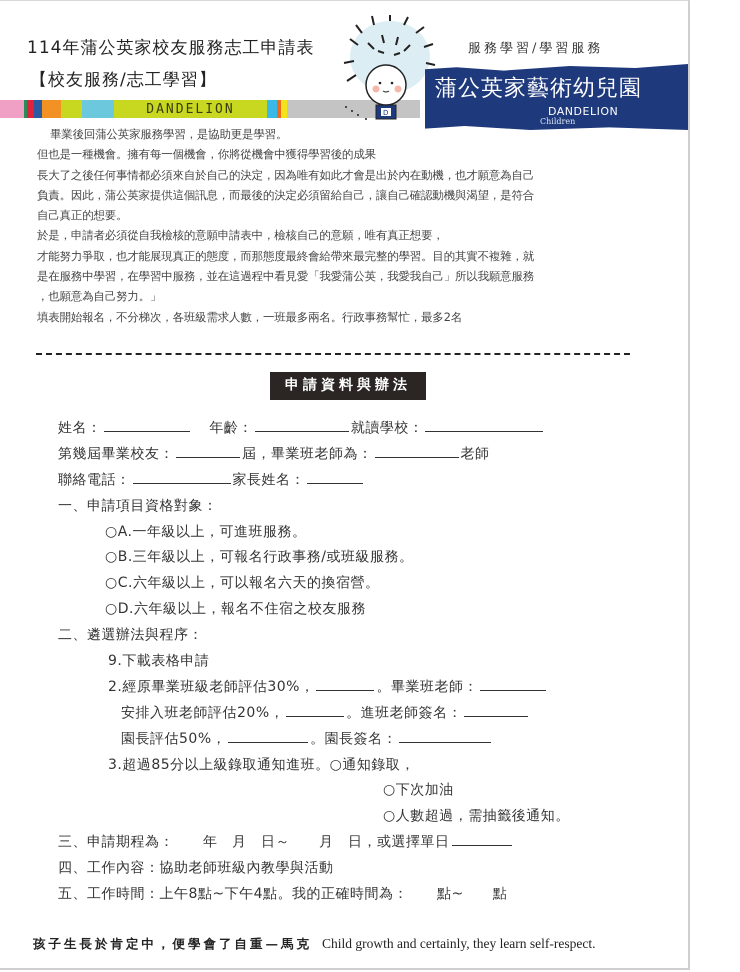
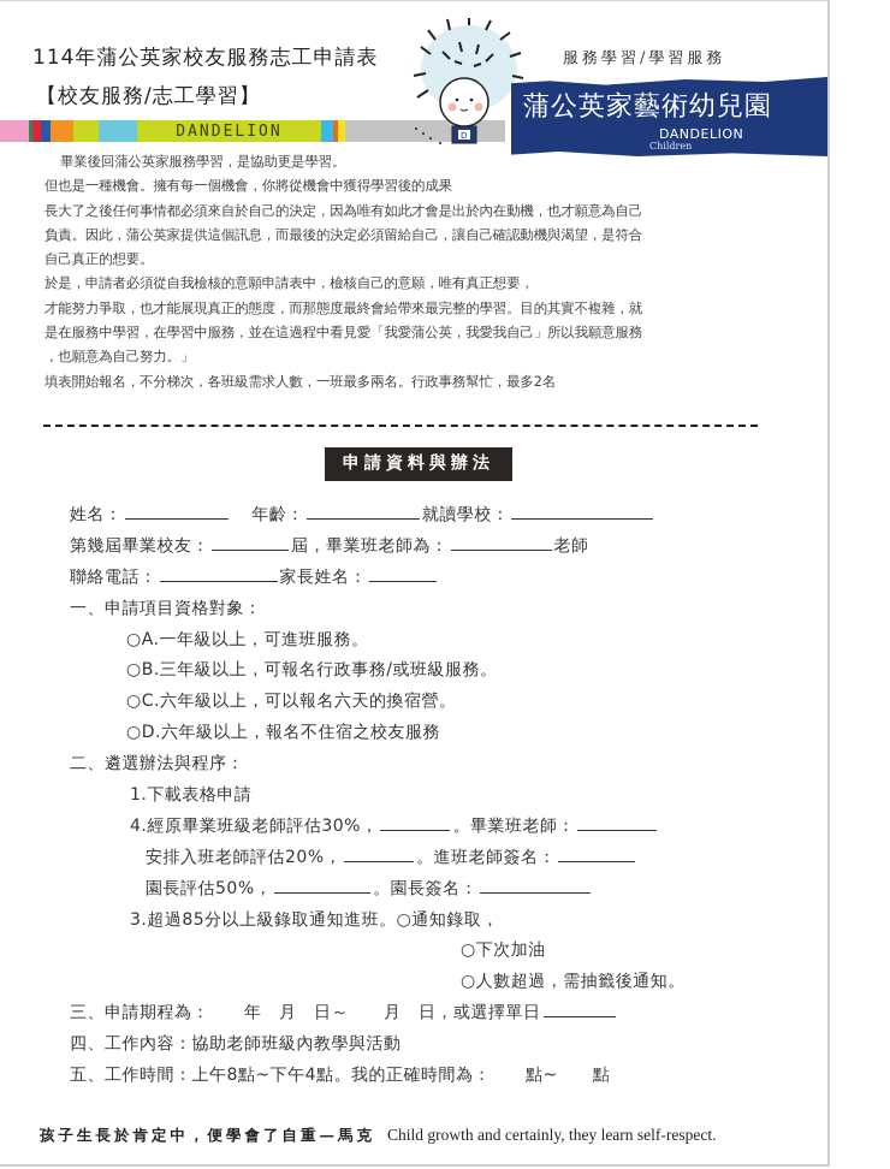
  114年蒲公英家校友服務志工申請表
  【校友服務/志工學習】
  DANDELION
  D
  服務學習/學習服務
  蒲公英家藝術幼兒園
  DANDELION
  Children
  畢業後回蒲公英家服務學習，是協助更是學習。
  但也是一種機會。擁有每一個機會，你將從機會中獲得學習後的成果
  長大了之後任何事情都必須來自於自己的決定，因為唯有如此才會是出於內在動機，也才願意為自己
  負責。因此，蒲公英家提供這個訊息，而最後的決定必須留給自己，讓自己確認動機與渴望，是符合
  自己真正的想要。
  於是，申請者必須從自我檢核的意願申請表中，檢核自己的意願，唯有真正想要，
  才能努力爭取，也才能展現真正的態度，而那態度最終會給帶來最完整的學習。目的其實不複雜，就
  是在服務中學習，在學習中服務，並在這過程中看見愛「我愛蒲公英，我愛我自己」所以我願意服務
  ，也願意為自己努力。」
  填表開始報名，不分梯次，各班級需求人數，一班最多兩名。行政事務幫忙，最多2名
  申請資料與辦法
  姓名： 年齡： 就讀學校：
  第幾屆畢業校友： 屆，畢業班老師為： 老師
  聯絡電話： 家長姓名：
  一、申請項目資格對象：
  ○A.一年級以上，可進班服務。
  ○B.三年級以上，可報名行政事務/或班級服務。
  ○C.六年級以上，可以報名六天的換宿營。
  ○D.六年級以上，報名不住宿之校友服務
  二、遴選辦法與程序：
- 9.下載表格申請
+ 1.下載表格申請
- 2.經原畢業班級老師評估30%， 。畢業班老師：
+ 4.經原畢業班級老師評估30%， 。畢業班老師：
  安排入班老師評估20%， 。進班老師簽名：
  園長評估50%， 。園長簽名：
  3.超過85分以上級錄取通知進班。○通知錄取，
  ○下次加油
  ○人數超過，需抽籤後通知。
  三、申請期程為： 年 月 日～ 月 日，或選擇單日
  四、工作內容：協助老師班級內教學與活動
  五、工作時間：上午8點~下午4點。我的正確時間為： 點~ 點
  孩子生長於肯定中，便學會了自重—馬克 Child growth and certainly, they learn self-respect.
